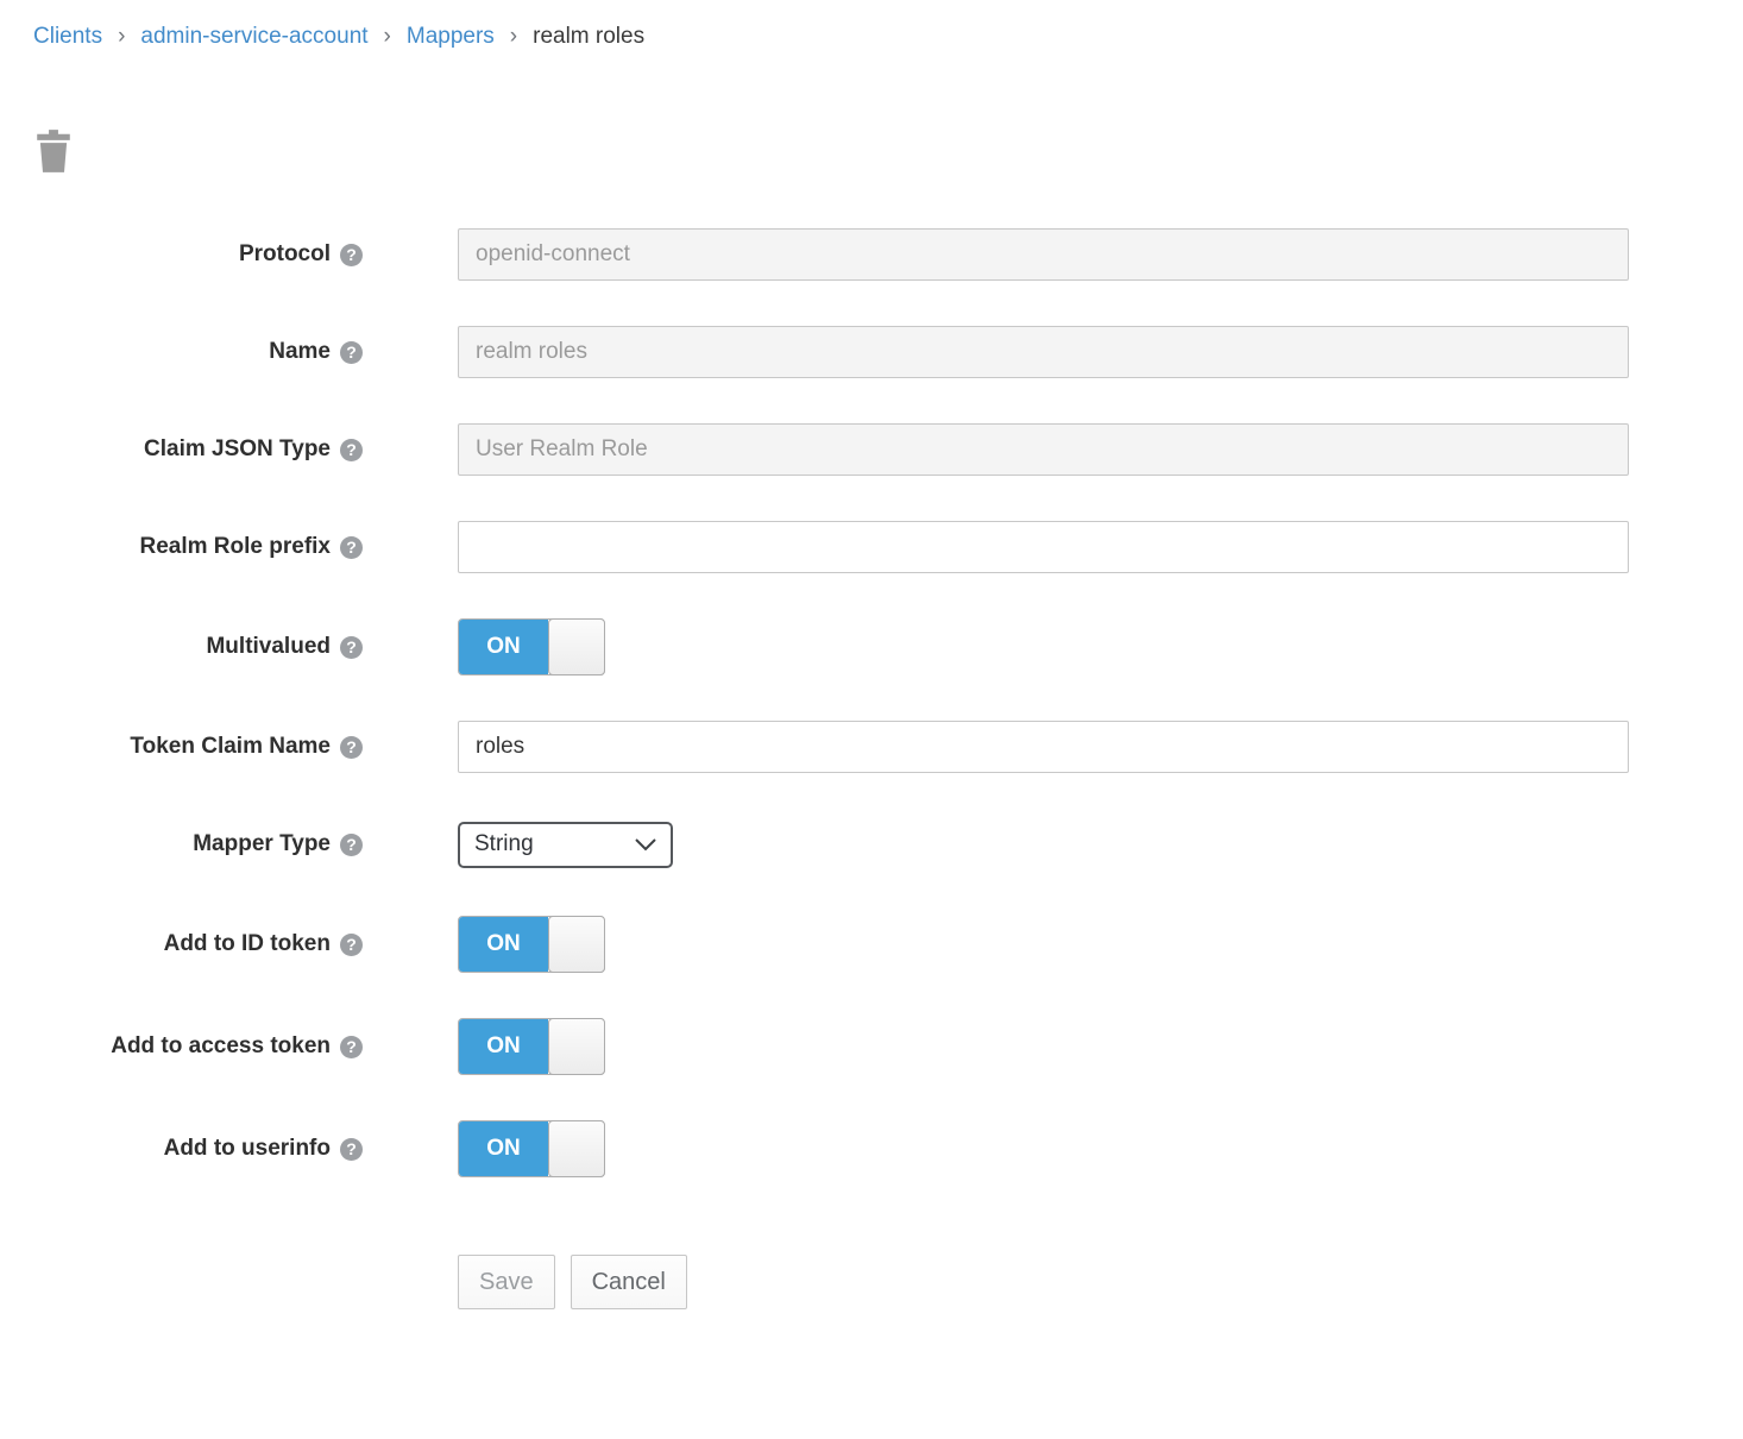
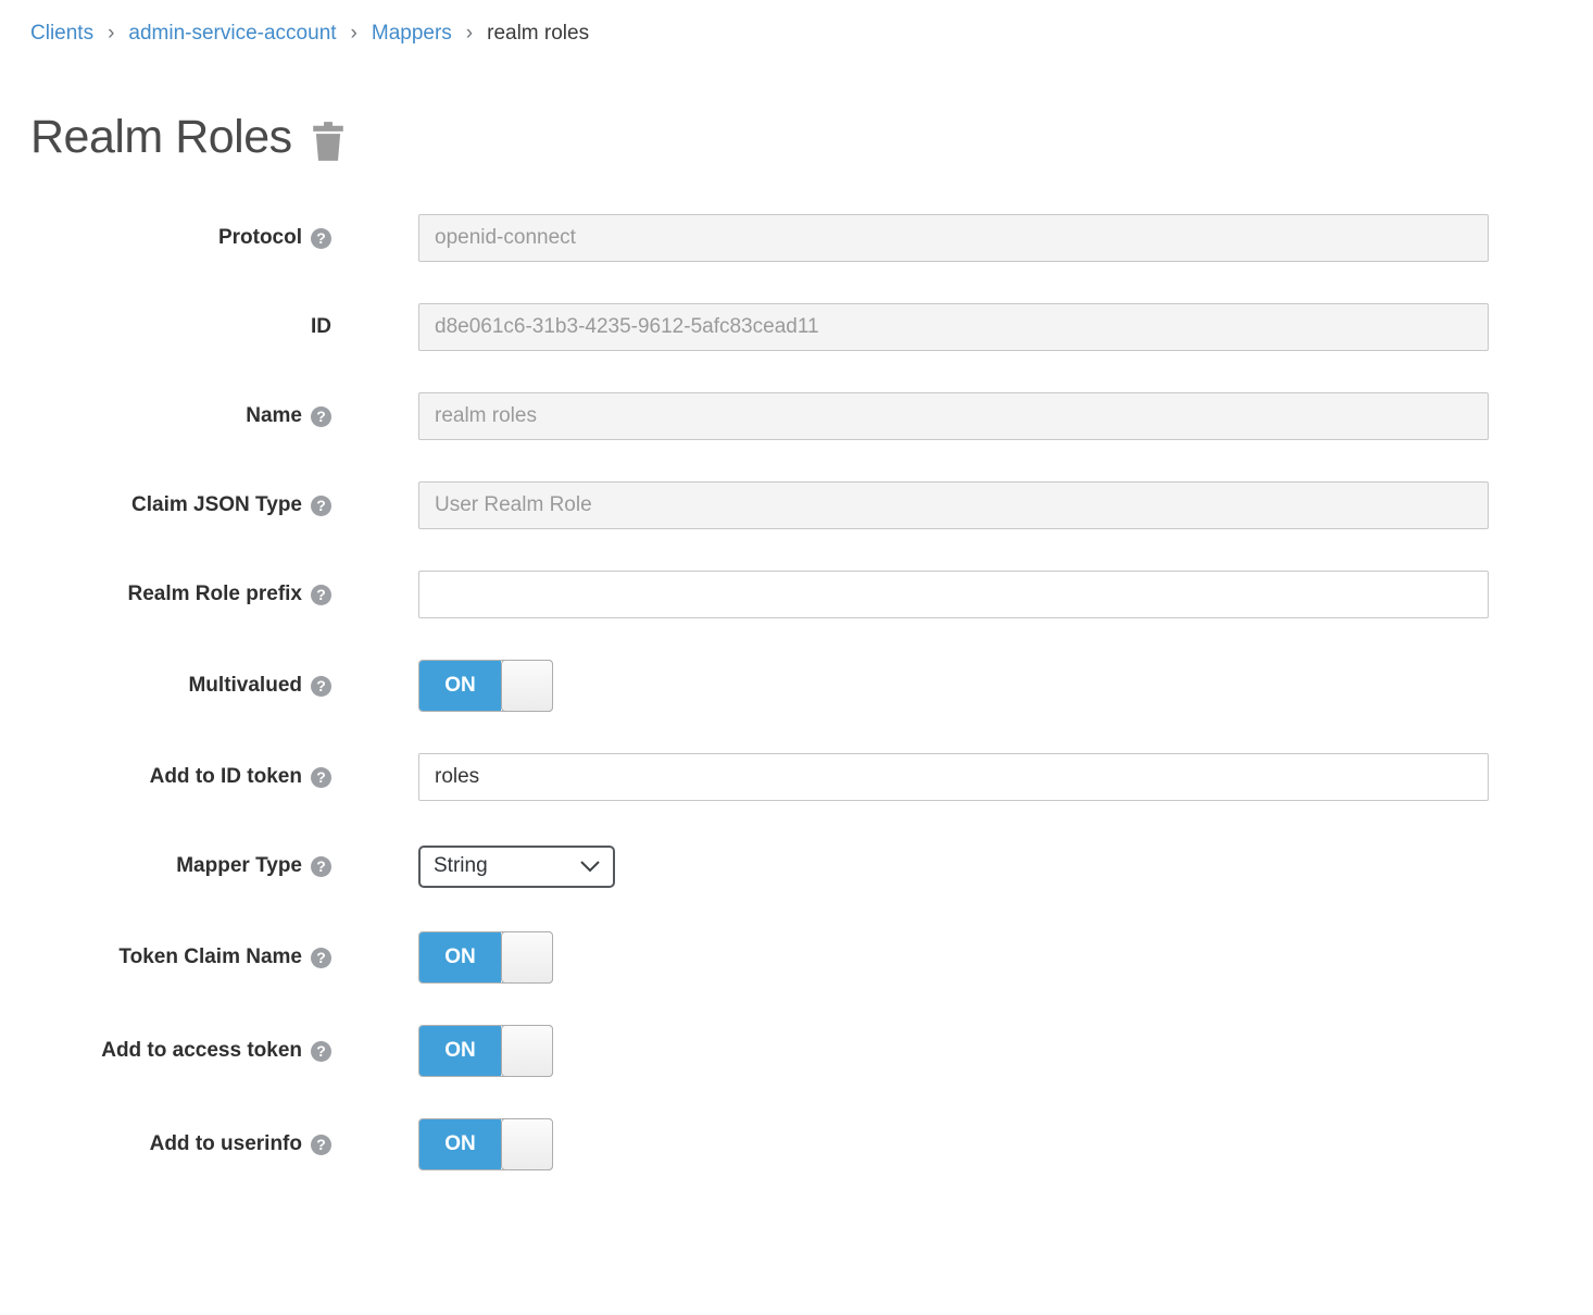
  Clients
  ›
  admin-service-account
  ›
  Mappers
  ›
  realm roles
+ Realm Roles
  Protocol
  ?
  openid-connect
+ ID
+ d8e061c6-31b3-4235-9612-5afc83cead11
  Name
  ?
  realm roles
  Claim JSON Type
  ?
  User Realm Role
  Realm Role prefix
  ?
  Multivalued
  ?
  ON
- Token Claim Name
+ Add to ID token
  ?
  roles
  Mapper Type
  ?
  String
- Add to ID token
+ Token Claim Name
  ?
  ON
  Add to access token
  ?
  ON
  Add to userinfo
  ?
  ON
- Save
- Cancel
